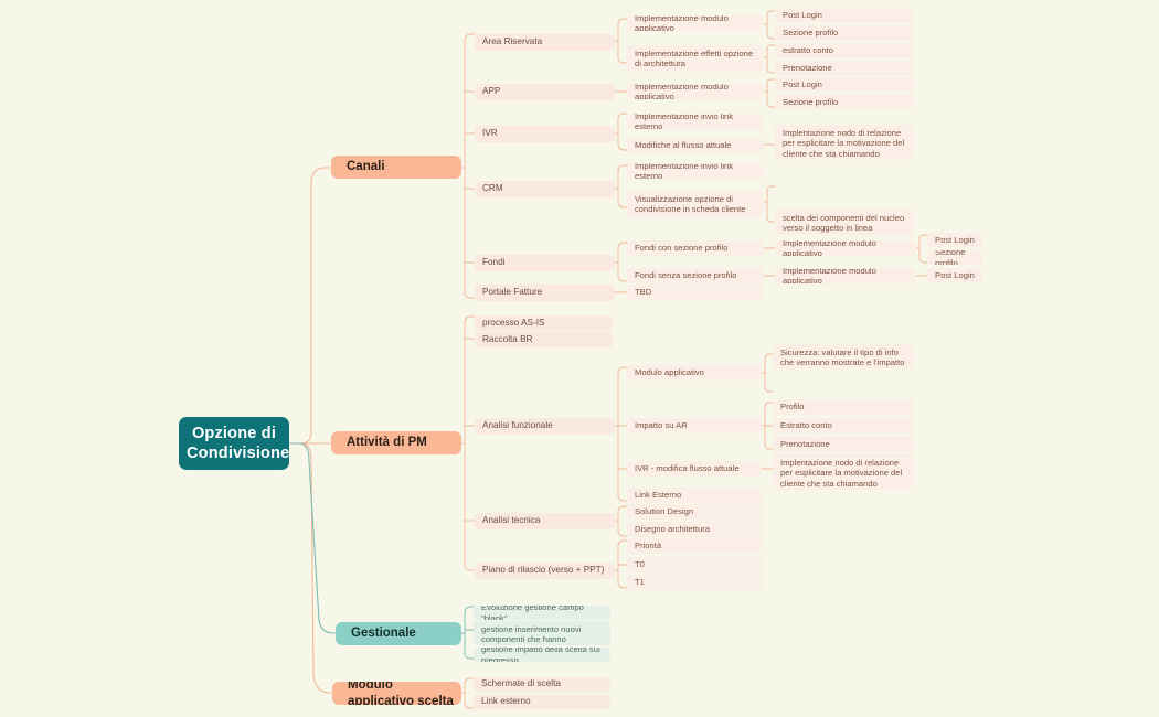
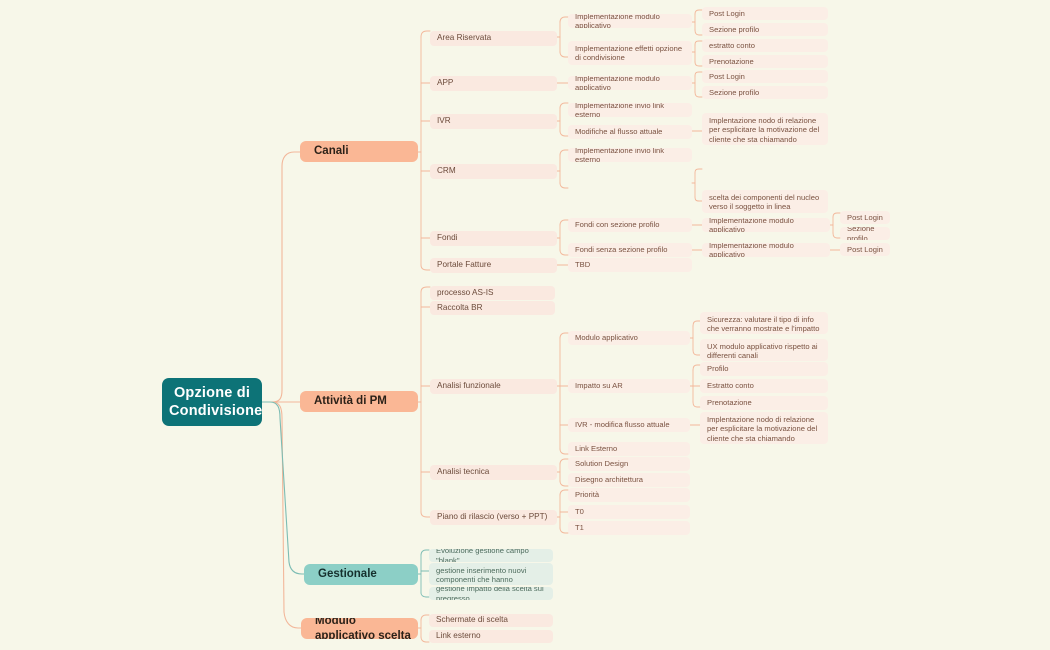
  Opzione di
  Condivisione
  Canali
  Attività di PM
  Gestionale
  Modulo applicativo scelta
  Area Riservata
  APP
  IVR
  CRM
  Fondi
  Portale Fatture
  Implementazione modulo applicativo
- Implementazione effetti opzione di architettura
+ Implementazione effetti opzione di condivisione
  Implementazione modulo applicativo
  Implementazione invio link esterno
  Modifiche al flusso attuale
  Implementazione invio link esterno
- Visualizzazione opzione di condivisione in scheda cliente
  Fondi con sezione profilo
  Fondi senza sezione profilo
  TBD
  Post Login
  Sezione profilo
  estratto conto
  Prenotazione
  Post Login
  Sezione profilo
  Implentazione nodo di relazione per esplicitare la motivazione del cliente che sta chiamando
  scelta dei componenti del nucleo verso il soggetto in linea
  Implementazione modulo applicativo
  Implementazione modulo applicativo
  Post Login
  Sezione profilo
  Post Login
  processo AS-IS
  Raccolta BR
  Analisi funzionale
  Analisi tecnica
  Piano di rilascio (verso + PPT)
  Modulo applicativo
  Impatto su AR
  IVR - modifica flusso attuale
  Link Esterno
  Solution Design
  Disegno architettura
  Priorità
  T0
  T1
  Sicurezza: valutare il tipo di info che verranno mostrate e l'impatto
+ UX modulo applicativo rispetto ai differenti canali
  Profilo
  Estratto conto
  Prenotazione
  Implentazione nodo di relazione per esplicitare la motivazione del cliente che sta chiamando
  Evoluzione gestione campo "blank"
  gestione impatto della scelta sul pregresso
  Schermate di scelta
  Link esterno
